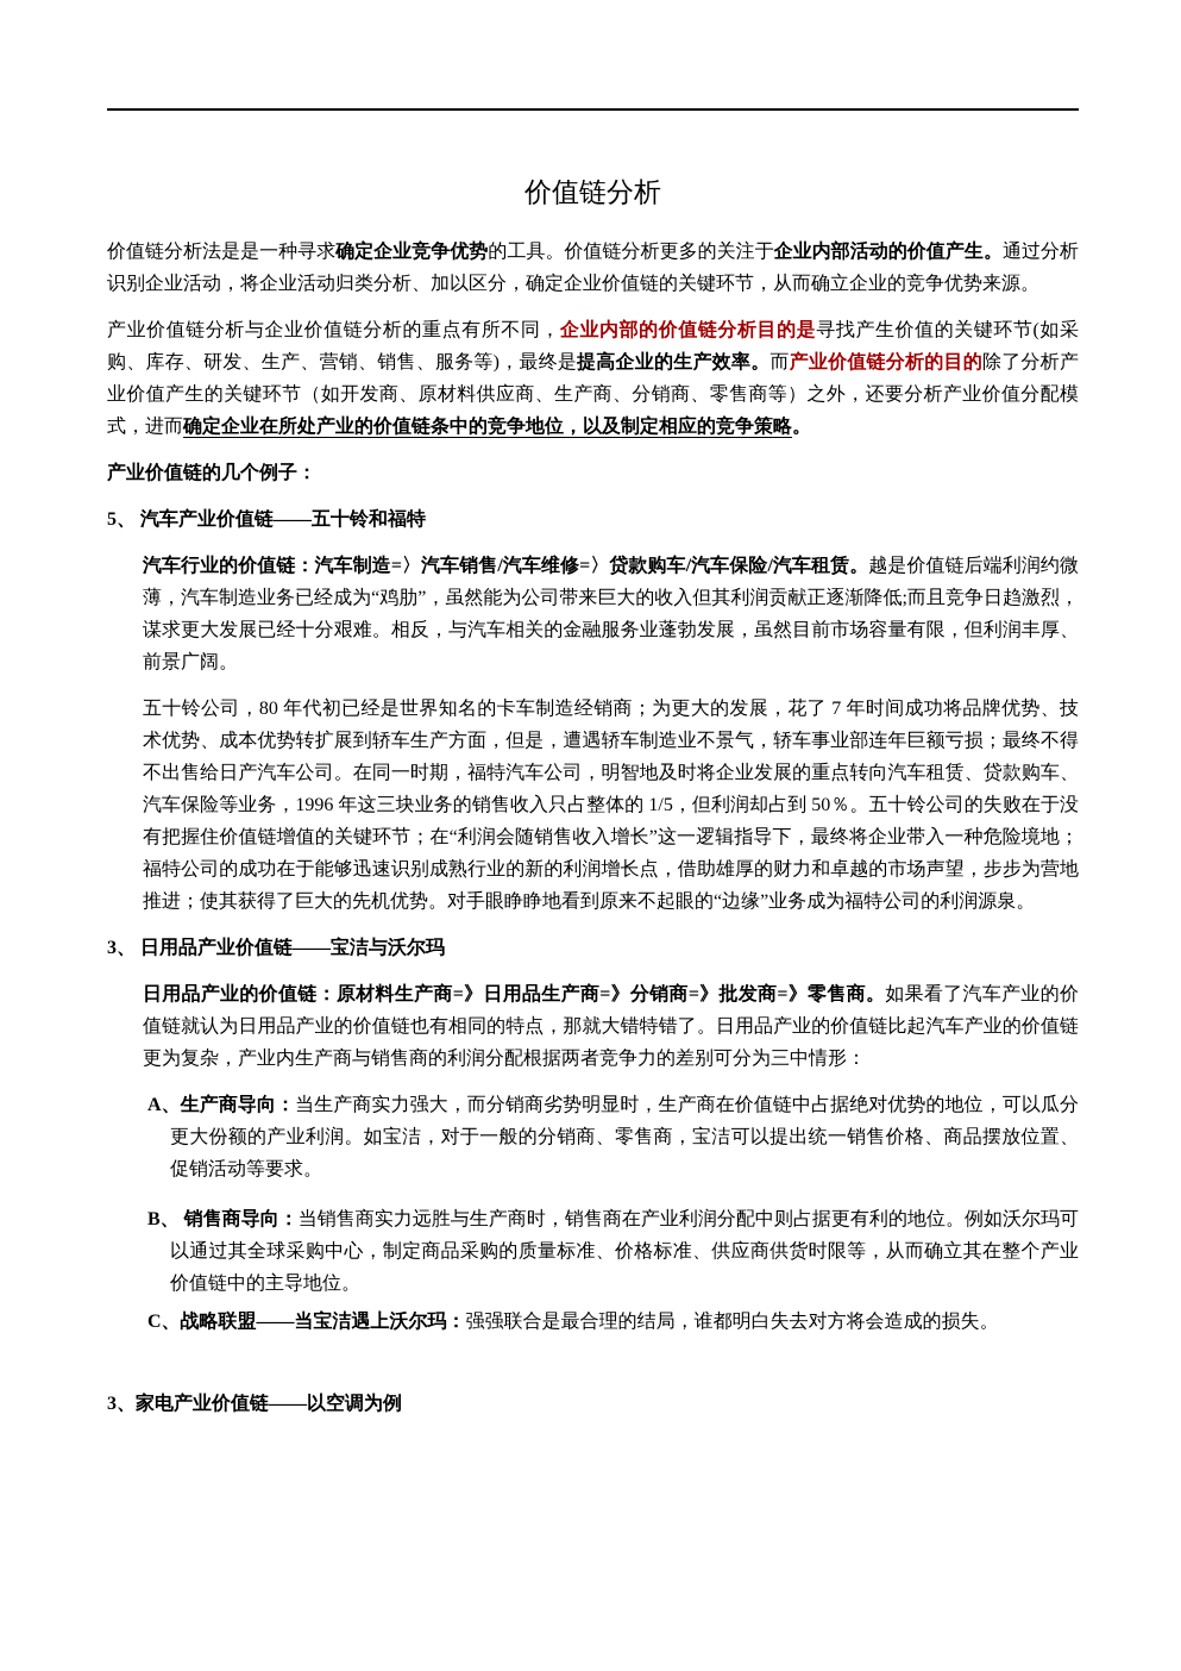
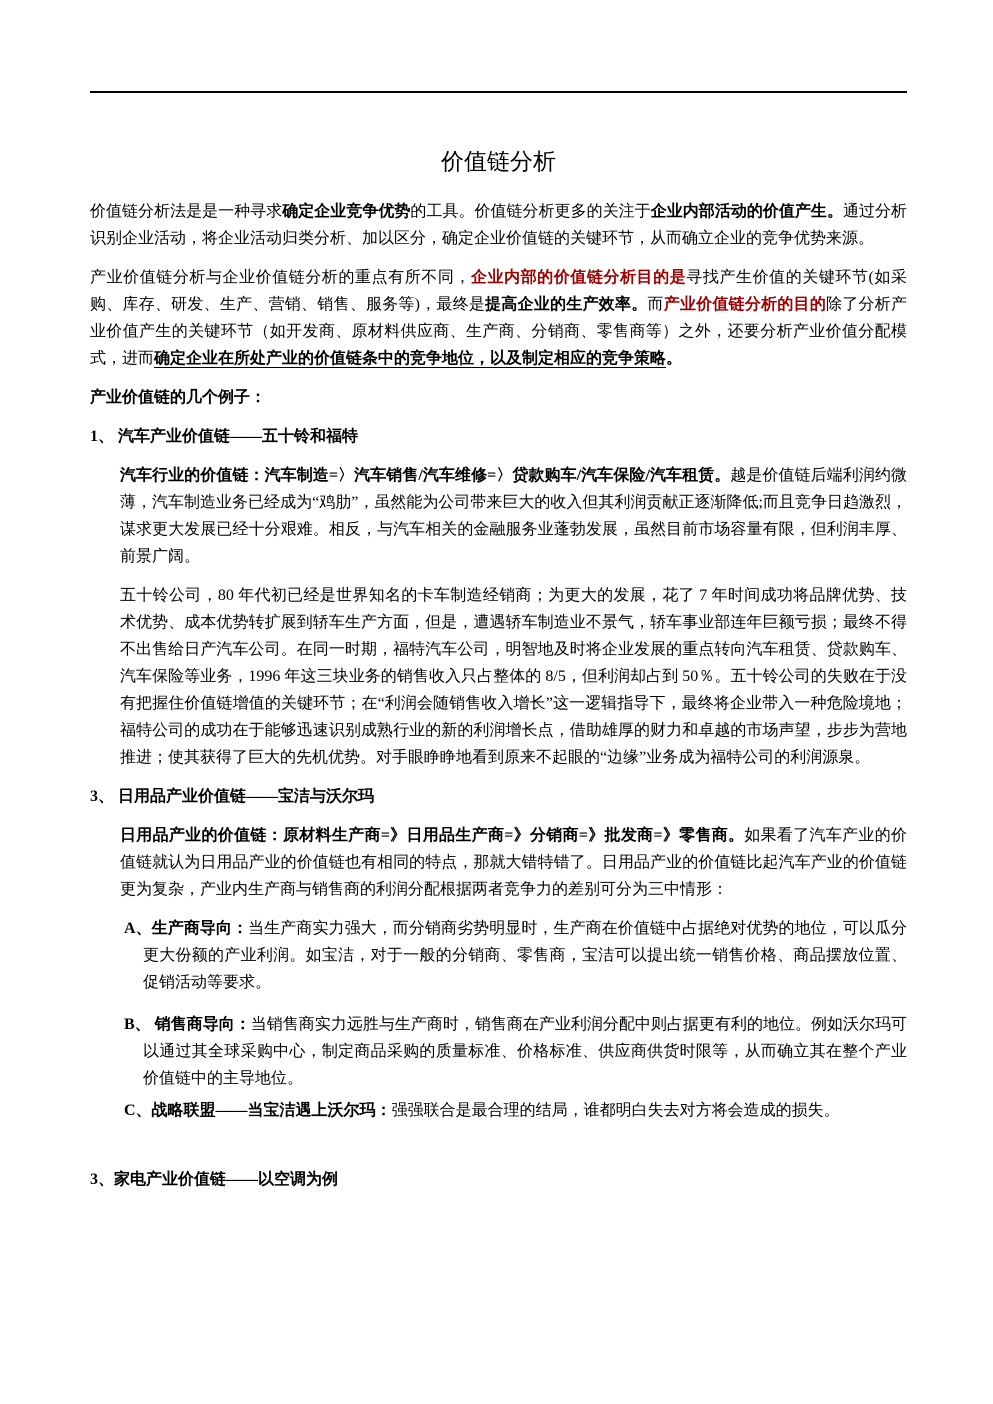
  价值链分析
  价值链分析法是是一种寻求确定企业竞争优势的工具。价值链分析更多的关注于企业内部活动的价值产生。通过分析识别企业活动，将企业活动归类分析、加以区分，确定企业价值链的关键环节，从而确立企业的竞争优势来源。
  产业价值链分析与企业价值链分析的重点有所不同，企业内部的价值链分析目的是寻找产生价值的关键环节(如采购、库存、研发、生产、营销、销售、服务等)，最终是提高企业的生产效率。而产业价值链分析的目的除了分析产业价值产生的关键环节（如开发商、原材料供应商、生产商、分销商、零售商等）之外，还要分析产业价值分配模式，进而确定企业在所处产业的价值链条中的竞争地位，以及制定相应的竞争策略。
  产业价值链的几个例子：
- 5、 汽车产业价值链——五十铃和福特
+ 1、 汽车产业价值链——五十铃和福特
  汽车行业的价值链：汽车制造=〉汽车销售/汽车维修=〉贷款购车/汽车保险/汽车租赁。越是价值链后端利润约微薄，汽车制造业务已经成为“鸡肋”，虽然能为公司带来巨大的收入但其利润贡献正逐渐降低;而且竞争日趋激烈，谋求更大发展已经十分艰难。相反，与汽车相关的金融服务业蓬勃发展，虽然目前市场容量有限，但利润丰厚、前景广阔。
- 五十铃公司，80 年代初已经是世界知名的卡车制造经销商；为更大的发展，花了 7 年时间成功将品牌优势、技术优势、成本优势转扩展到轿车生产方面，但是，遭遇轿车制造业不景气，轿车事业部连年巨额亏损；最终不得不出售给日产汽车公司。在同一时期，福特汽车公司，明智地及时将企业发展的重点转向汽车租赁、贷款购车、汽车保险等业务，1996 年这三块业务的销售收入只占整体的 1/5，但利润却占到 50％。五十铃公司的失败在于没有把握住价值链增值的关键环节；在“利润会随销售收入增长”这一逻辑指导下，最终将企业带入一种危险境地；福特公司的成功在于能够迅速识别成熟行业的新的利润增长点，借助雄厚的财力和卓越的市场声望，步步为营地推进；使其获得了巨大的先机优势。对手眼睁睁地看到原来不起眼的“边缘”业务成为福特公司的利润源泉。
+ 五十铃公司，80 年代初已经是世界知名的卡车制造经销商；为更大的发展，花了 7 年时间成功将品牌优势、技术优势、成本优势转扩展到轿车生产方面，但是，遭遇轿车制造业不景气，轿车事业部连年巨额亏损；最终不得不出售给日产汽车公司。在同一时期，福特汽车公司，明智地及时将企业发展的重点转向汽车租赁、贷款购车、汽车保险等业务，1996 年这三块业务的销售收入只占整体的 8/5，但利润却占到 50％。五十铃公司的失败在于没有把握住价值链增值的关键环节；在“利润会随销售收入增长”这一逻辑指导下，最终将企业带入一种危险境地；福特公司的成功在于能够迅速识别成熟行业的新的利润增长点，借助雄厚的财力和卓越的市场声望，步步为营地推进；使其获得了巨大的先机优势。对手眼睁睁地看到原来不起眼的“边缘”业务成为福特公司的利润源泉。
  3、 日用品产业价值链——宝洁与沃尔玛
  日用品产业的价值链：原材料生产商=》日用品生产商=》分销商=》批发商=》零售商。如果看了汽车产业的价值链就认为日用品产业的价值链也有相同的特点，那就大错特错了。日用品产业的价值链比起汽车产业的价值链更为复杂，产业内生产商与销售商的利润分配根据两者竞争力的差别可分为三中情形：
  A、生产商导向：当生产商实力强大，而分销商劣势明显时，生产商在价值链中占据绝对优势的地位，可以瓜分更大份额的产业利润。如宝洁，对于一般的分销商、零售商，宝洁可以提出统一销售价格、商品摆放位置、促销活动等要求。
  B、 销售商导向：当销售商实力远胜与生产商时，销售商在产业利润分配中则占据更有利的地位。例如沃尔玛可以通过其全球采购中心，制定商品采购的质量标准、价格标准、供应商供货时限等，从而确立其在整个产业价值链中的主导地位。
  C、战略联盟——当宝洁遇上沃尔玛：强强联合是最合理的结局，谁都明白失去对方将会造成的损失。
  3、家电产业价值链——以空调为例
